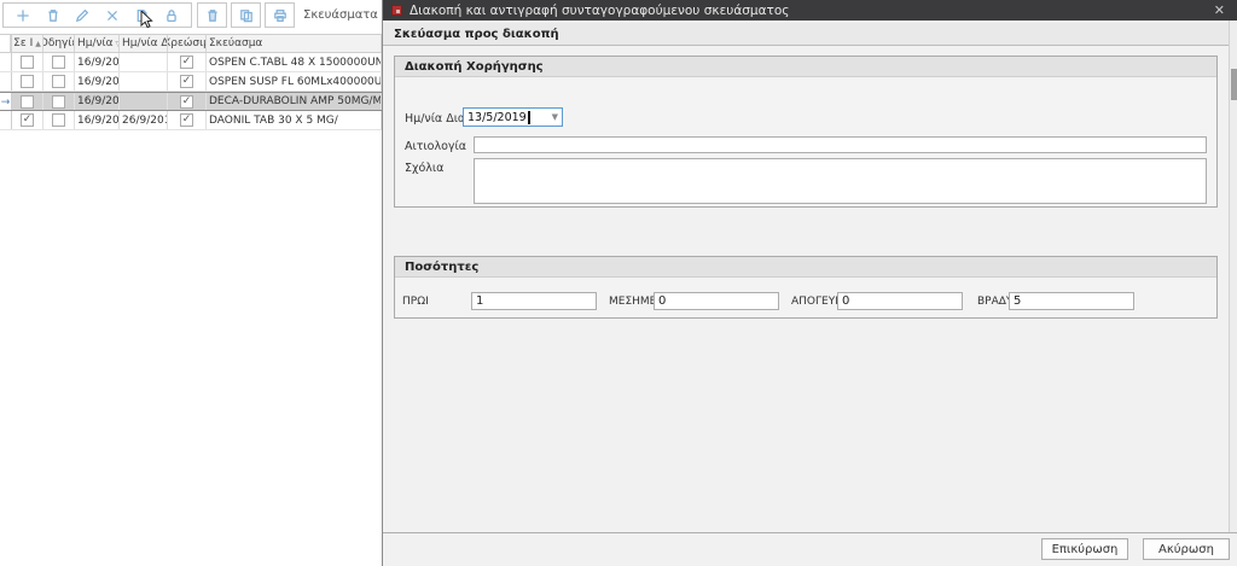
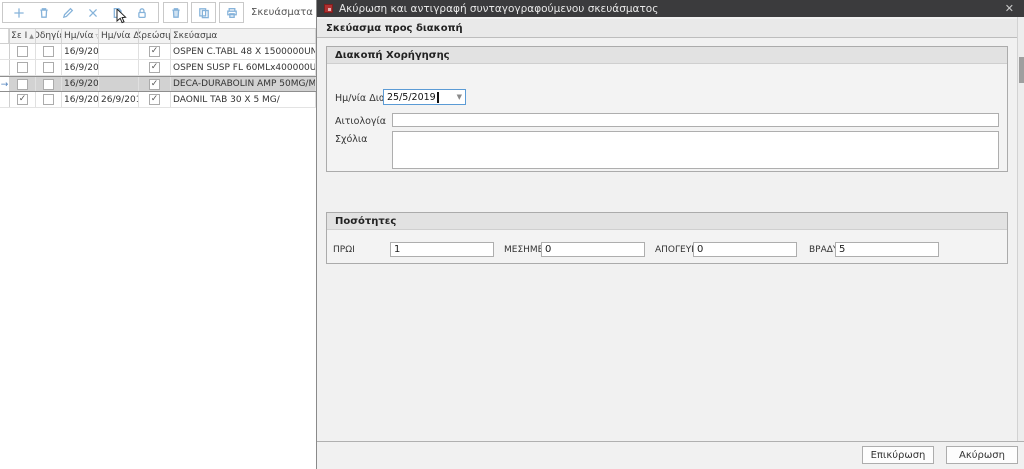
  Σε Ι
  Οδηγίε
  Ημ/νία
  Ημ/νία Δ
  Χρεώσι
  Σκεύασμα
  16/9/20
  ✓
  OSPEN C.TABL 48 X 1500000UN
  16/9/20
  ✓
  OSPEN SUSP FL 60MLx400000U
  →
  16/9/20
  ✓
  DECA-DURABOLIN AMP 50MG/M
  ✓
  16/9/20
  26/9/201
  ✓
  DAONIL TAB 30 X 5 MG/
- Διακοπή και αντιγραφή συνταγογραφούμενου σκευάσματος
+ Ακύρωση και αντιγραφή συνταγογραφούμενου σκευάσματος
  ✕
  Σκεύασμα προς διακοπή
  Διακοπή Χορήγησης
- 13/5/2019
+ 25/5/2019
  ▼
  Αιτιολογία
  Σχόλια
  Ποσότητες
  ΠΡΩΙ
  1
  0
  ΑΠΟΓΕΥ
  0
  ΒΡΑΔ
  5
  Επικύρωση
  Ακύρωση
